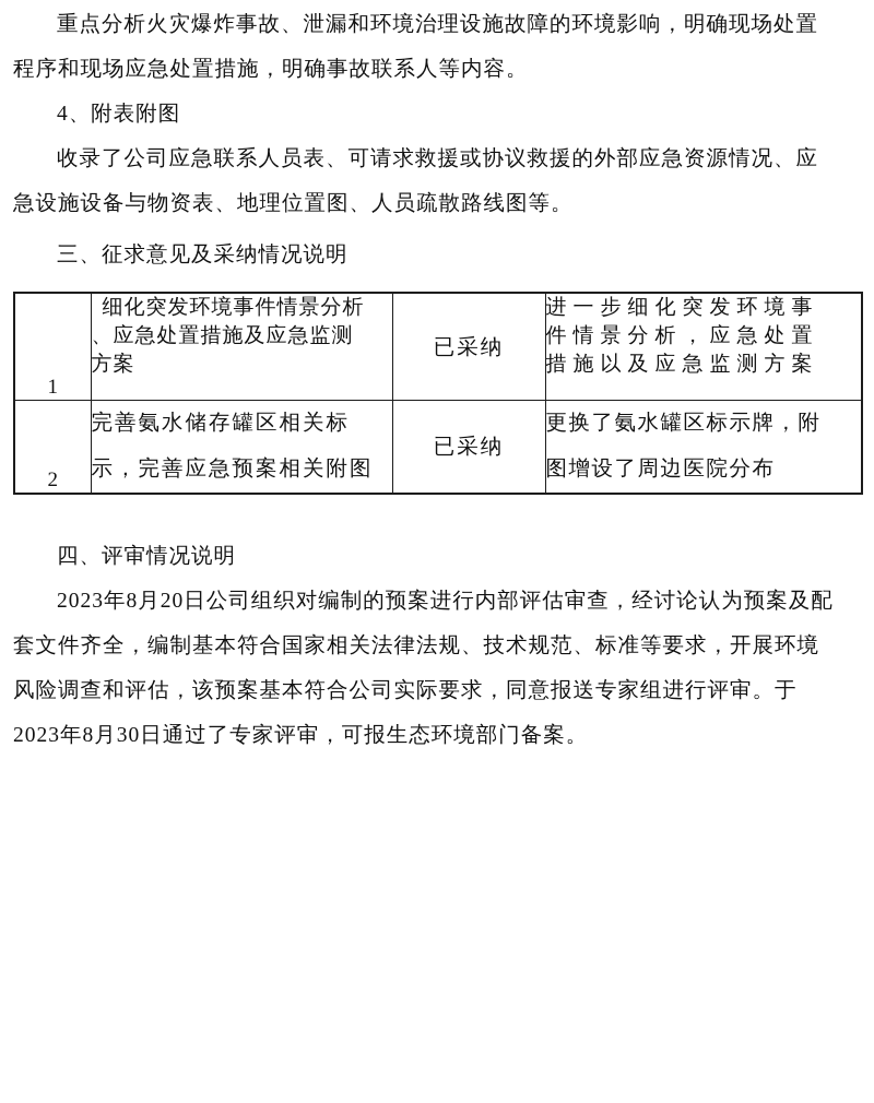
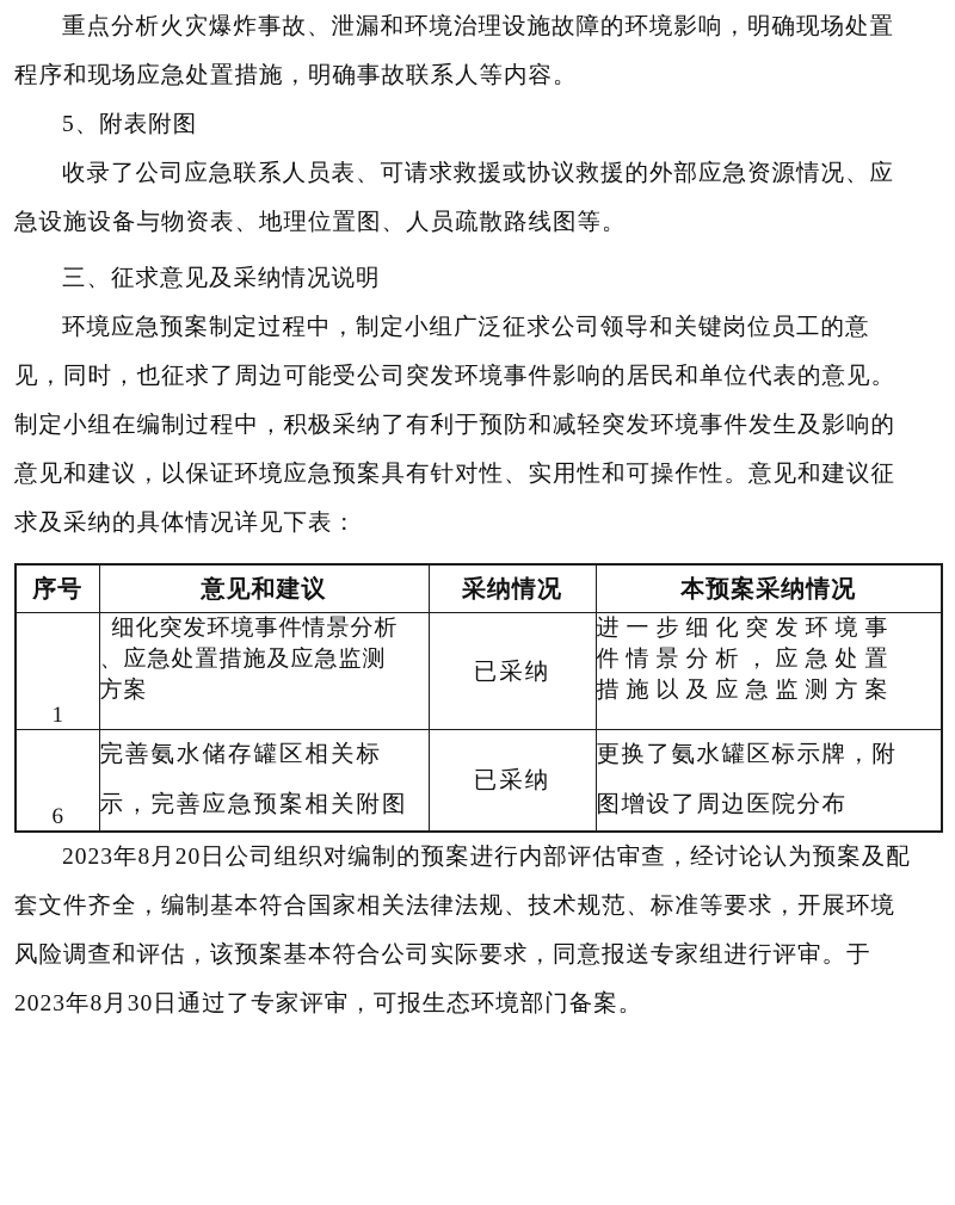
  重点分析火灾爆炸事故、泄漏和环境治理设施故障的环境影响，明确现场处置
  程序和现场应急处置措施，明确事故联系人等内容。
- 4、附表附图
+ 5、附表附图
  收录了公司应急联系人员表、可请求救援或协议救援的外部应急资源情况、应
  急设施设备与物资表、地理位置图、人员疏散路线图等。
  三、征求意见及采纳情况说明
+ 环境应急预案制定过程中，制定小组广泛征求公司领导和关键岗位员工的意
+ 见，同时，也征求了周边可能受公司突发环境事件影响的居民和单位代表的意见。
+ 制定小组在编制过程中，积极采纳了有利于预防和减轻突发环境事件发生及影响的
+ 意见和建议，以保证环境应急预案具有针对性、实用性和可操作性。意见和建议征
+ 求及采纳的具体情况详见下表：
+ 序号	意见和建议	采纳情况	本预案采纳情况
  1	细化突发环境事件情景分析 、应急处置措施及应急监测 方案	已采纳	进一步细化突发环境事 件情景分析，应急处置 措施以及应急监测方案
- 2	完善氨水储存罐区相关标 示，完善应急预案相关附图	已采纳	更换了氨水罐区标示牌，附 图增设了周边医院分布
+ 6	完善氨水储存罐区相关标 示，完善应急预案相关附图	已采纳	更换了氨水罐区标示牌，附 图增设了周边医院分布
- 四、评审情况说明
  2023年8月20日公司组织对编制的预案进行内部评估审查，经讨论认为预案及配
  套文件齐全，编制基本符合国家相关法律法规、技术规范、标准等要求，开展环境
  风险调查和评估，该预案基本符合公司实际要求，同意报送专家组进行评审。于
  2023年8月30日通过了专家评审，可报生态环境部门备案。
